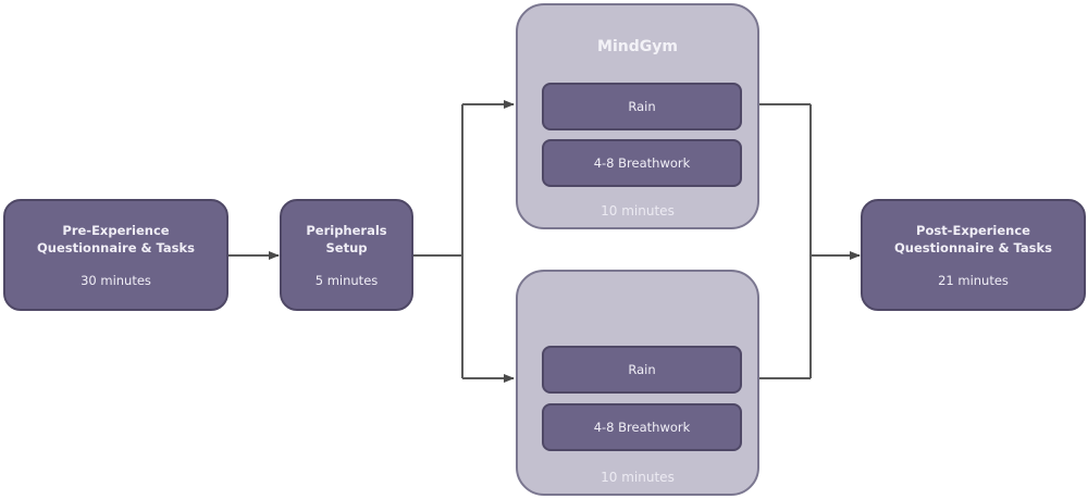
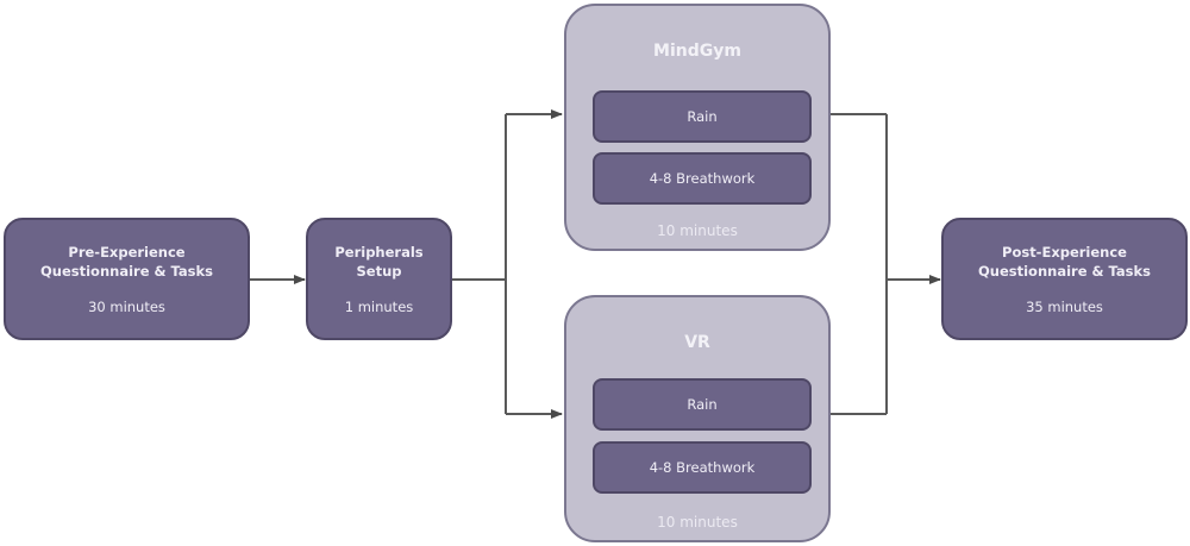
  Pre-Experience
  Questionnaire & Tasks
  30 minutes
  Peripherals
  Setup
- 5 minutes
+ 1 minutes
  MindGym
  Rain
  4-8 Breathwork
  10 minutes
+ VR
  Rain
  4-8 Breathwork
  10 minutes
  Post-Experience
  Questionnaire & Tasks
- 21 minutes
+ 35 minutes
